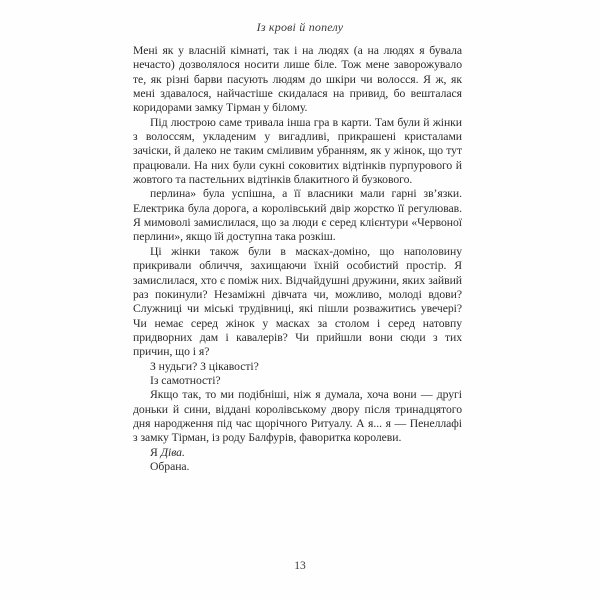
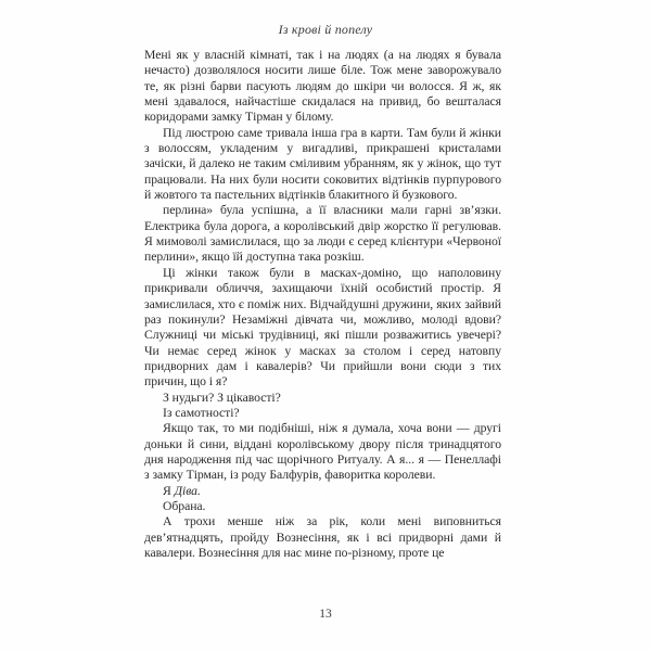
  Із крові й попелу
  Мені як у власній кімнаті, так і на людях (а на людях я бувала нечасто) дозволялося носити лише біле. Тож мене заворожувало те, як різні барви пасують людям до шкіри чи волосся. Я ж, як мені здавалося, найчастіше скидалася на привид, бо вешталася коридорами замку Тірман у білому.
- Під люстрою саме тривала інша гра в карти. Там були й жінки з волоссям, укладеним у вигадливі, прикрашені кристалами зачіски, й далеко не таким сміливим убранням, як у жінок, що тут працювали. На них були сукні соковитих відтінків пурпурового й жовтого та пастельних відтінків блакитного й бузкового.
+ Під люстрою саме тривала інша гра в карти. Там були й жінки з волоссям, укладеним у вигадливі, прикрашені кристалами зачіски, й далеко не таким сміливим убранням, як у жінок, що тут працювали. На них були носити соковитих відтінків пурпурового й жовтого та пастельних відтінків блакитного й бузкового.
  перлина» була успішна, а її власники мали гарні зв’язки. Електрика була дорога, а королівський двір жорстко її регулював. Я мимоволі замислилася, що за люди є серед клієнтури «Червоної перлини», якщо їй доступна така розкіш.
  Ці жінки також були в масках-доміно, що наполовину прикривали обличчя, захищаючи їхній особистий простір. Я замислилася, хто є поміж них. Відчайдушні дружини, яких зайвий раз покинули? Незаміжні дівчата чи, можливо, молоді вдови? Служниці чи міські трудівниці, які пішли розважитись увечері? Чи немає серед жінок у масках за столом і серед натовпу придворних дам і кавалерів? Чи прийшли вони сюди з тих причин, що і я?
  З нудьги? З цікавості?
  Із самотності?
  Якщо так, то ми подібніші, ніж я думала, хоча вони — другі доньки й сини, віддані королівському двору після тринадцятого дня народження під час щорічного Ритуалу. А я... я — Пенеллафі з замку Тірман, із роду Балфурів, фаворитка королеви.
  Я Діва.
  Обрана.
+ А трохи менше ніж за рік, коли мені виповниться дев’ятнадцять, пройду Вознесіння, як і всі придворні дами й кавалери. Вознесіння для нас мине по-різному, проте це
  13
